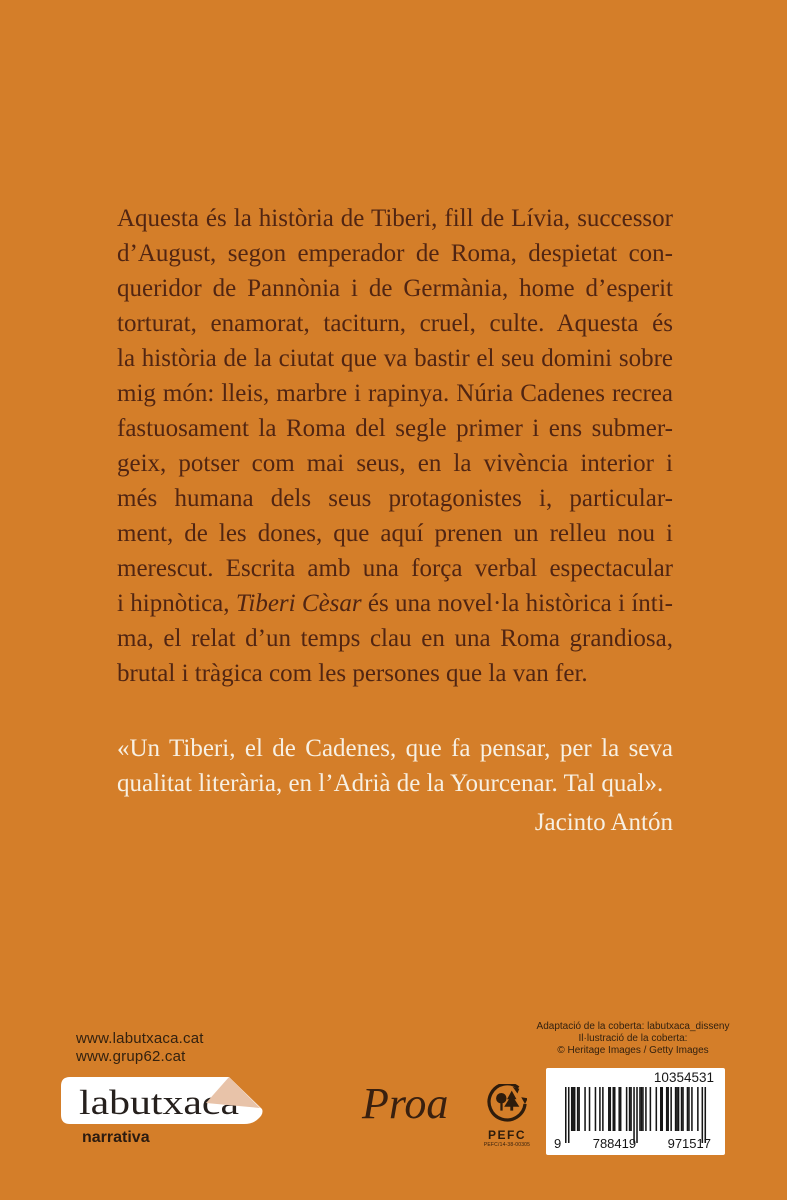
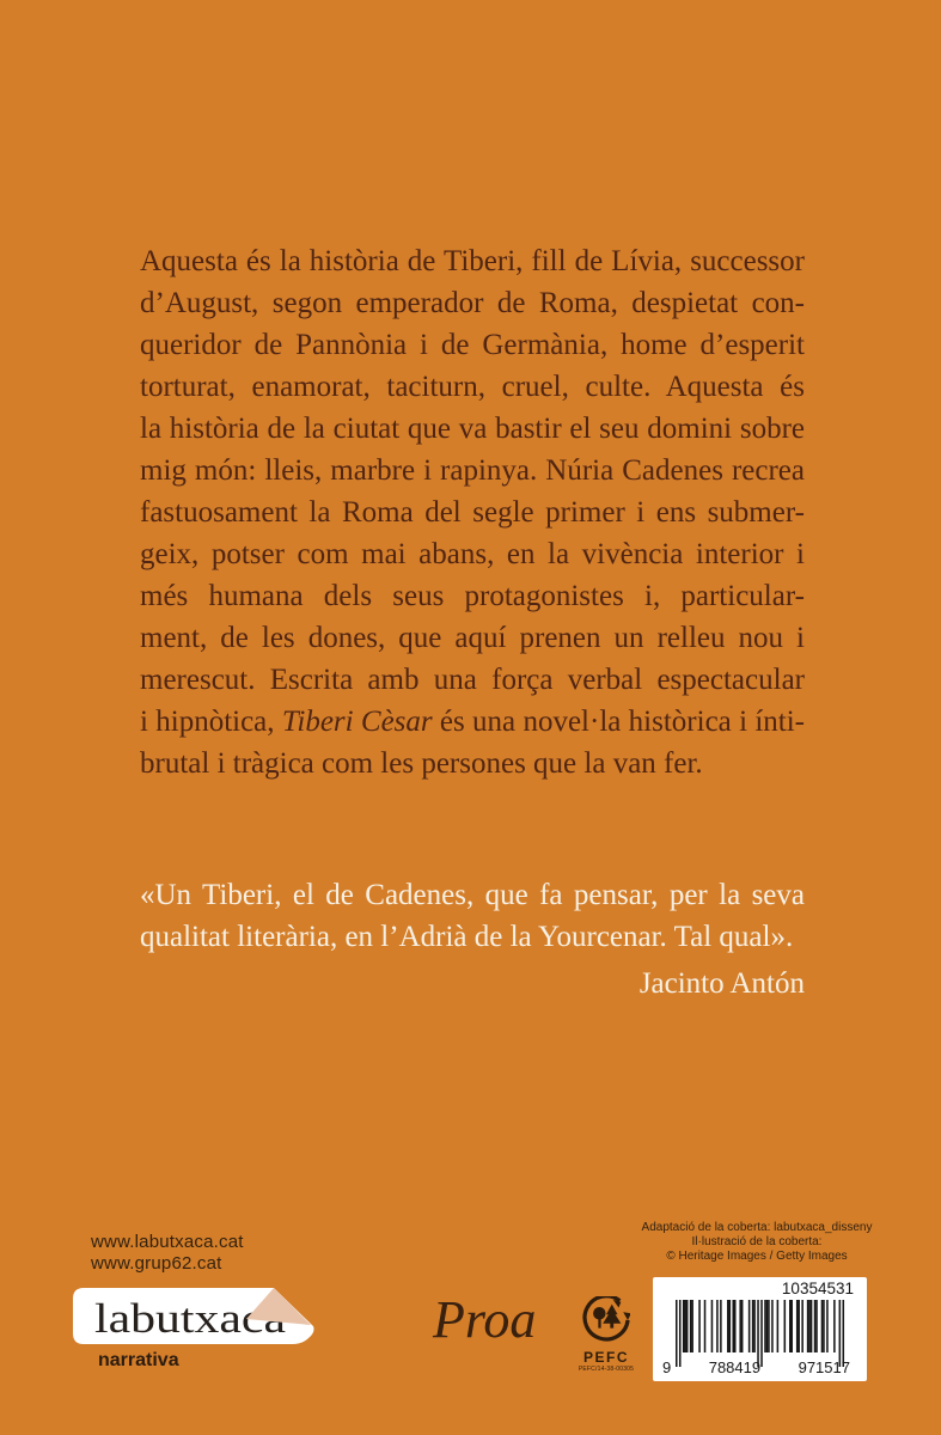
  Aquesta és la història de Tiberi, fill de Lívia, successor
  d’August, segon emperador de Roma, despietat con-
  queridor de Pannònia i de Germània, home d’esperit
  torturat, enamorat, taciturn, cruel, culte. Aquesta és
  la història de la ciutat que va bastir el seu domini sobre
  mig món: lleis, marbre i rapinya. Núria Cadenes recrea
  fastuosament la Roma del segle primer i ens submer-
- geix, potser com mai seus, en la vivència interior i
+ geix, potser com mai abans, en la vivència interior i
  més humana dels seus protagonistes i, particular-
  ment, de les dones, que aquí prenen un relleu nou i
  merescut. Escrita amb una força verbal espectacular
  i hipnòtica, Tiberi Cèsar és una novel·la històrica i ínti-
- ma, el relat d’un temps clau en una Roma grandiosa,
  brutal i tràgica com les persones que la van fer.
  «Un Tiberi, el de Cadenes, que fa pensar, per la seva
  qualitat literària, en l’Adrià de la Yourcenar. Tal qual».
  Jacinto Antón
  www.labutxaca.cat
  www.grup62.cat
  labutxa
  narrativa
  Proa
  PEFC
  Adaptació de la coberta: labutxaca_disseny
  Il·lustració de la coberta:
  © Heritage Images / Getty Images
  10354531
  9
  788419
  971517
